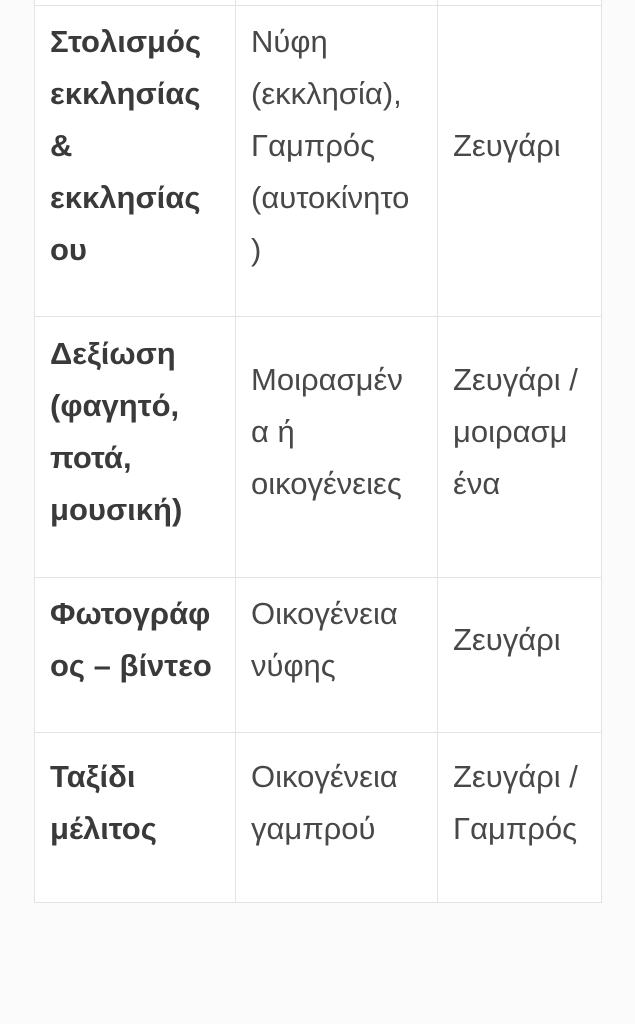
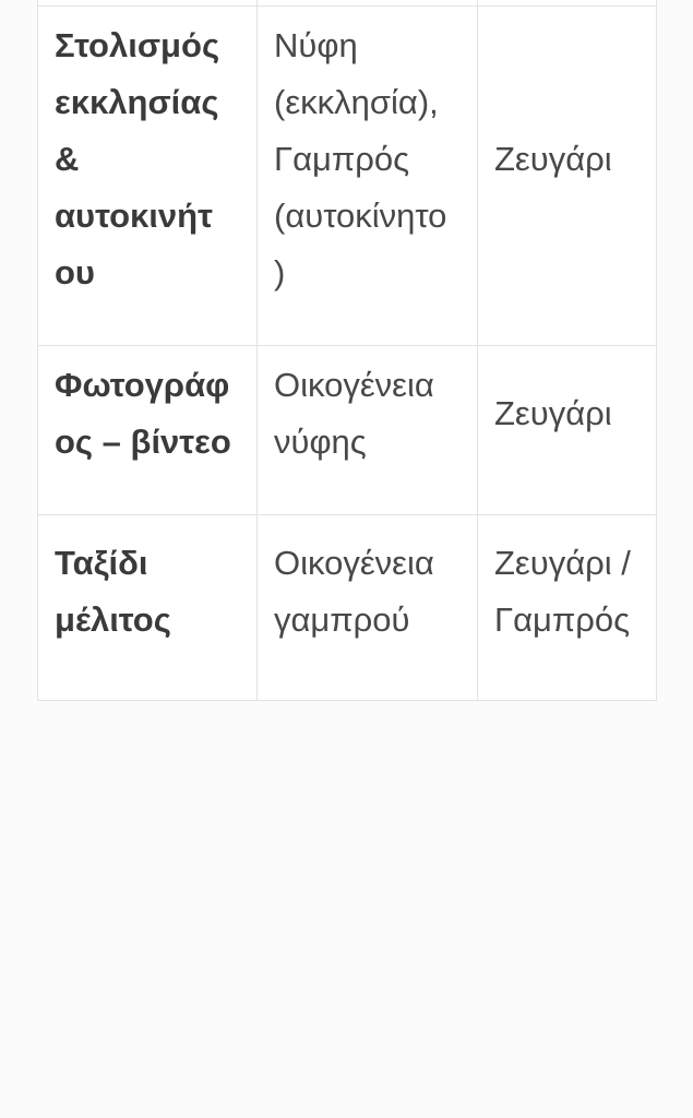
- Στολισμός εκκλησίας & εκκλησίας ου	Νύφη (εκκλησία), Γαμπρός (αυτοκίνητο )	Ζευγάρι
+ Στολισμός εκκλησίας & αυτοκινήτ ου	Νύφη (εκκλησία), Γαμπρός (αυτοκίνητο )	Ζευγάρι
- Δεξίωση (φαγητό, ποτά, μουσική)	Μοιρασμέν α ή οικογένειες	Ζευγάρι / μοιρασμ ένα
  Φωτογράφ ος – βίντεο	Οικογένεια νύφης	Ζευγάρι
  Ταξίδι μέλιτος	Οικογένεια γαμπρού	Ζευγάρι / Γαμπρός
